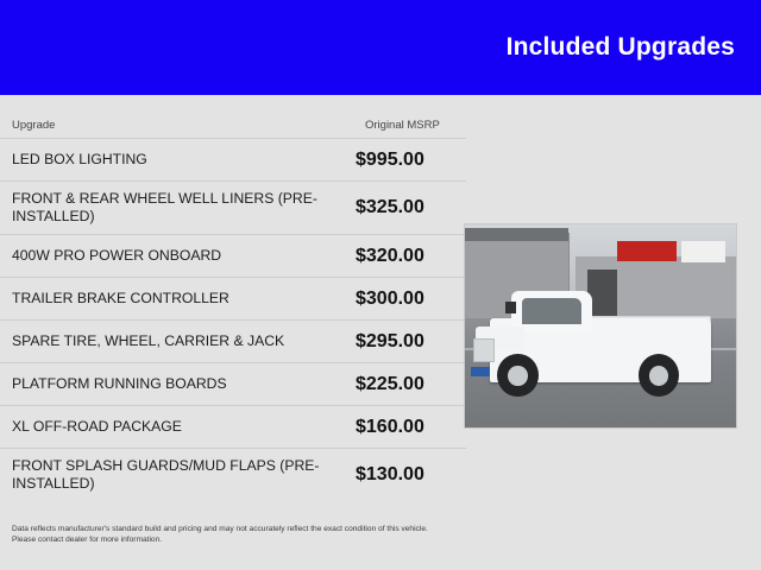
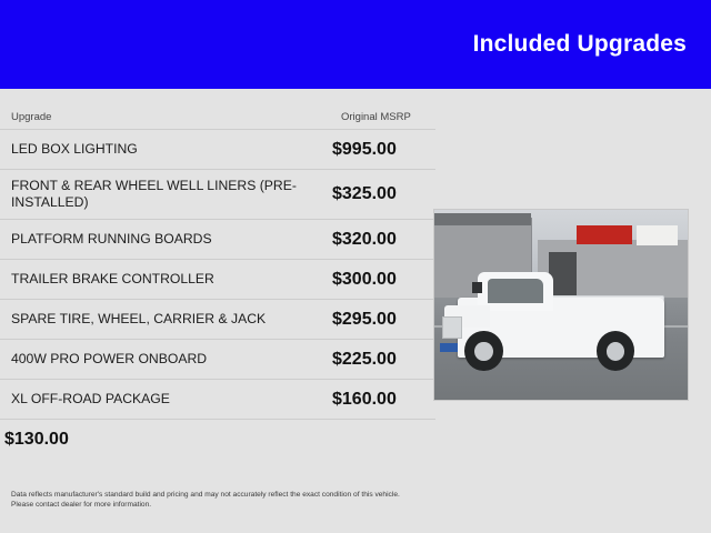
  Included Upgrades
  Upgrade
  Original MSRP
  LED BOX LIGHTING
  $995.00
  FRONT & REAR WHEEL WELL LINERS (PRE-INSTALLED)
  $325.00
- 400W PRO POWER ONBOARD
+ PLATFORM RUNNING BOARDS
  $320.00
  TRAILER BRAKE CONTROLLER
  $300.00
  SPARE TIRE, WHEEL, CARRIER & JACK
  $295.00
- PLATFORM RUNNING BOARDS
+ 400W PRO POWER ONBOARD
  $225.00
  XL OFF-ROAD PACKAGE
  $160.00
- FRONT SPLASH GUARDS/MUD FLAPS (PRE-INSTALLED)
  $130.00
